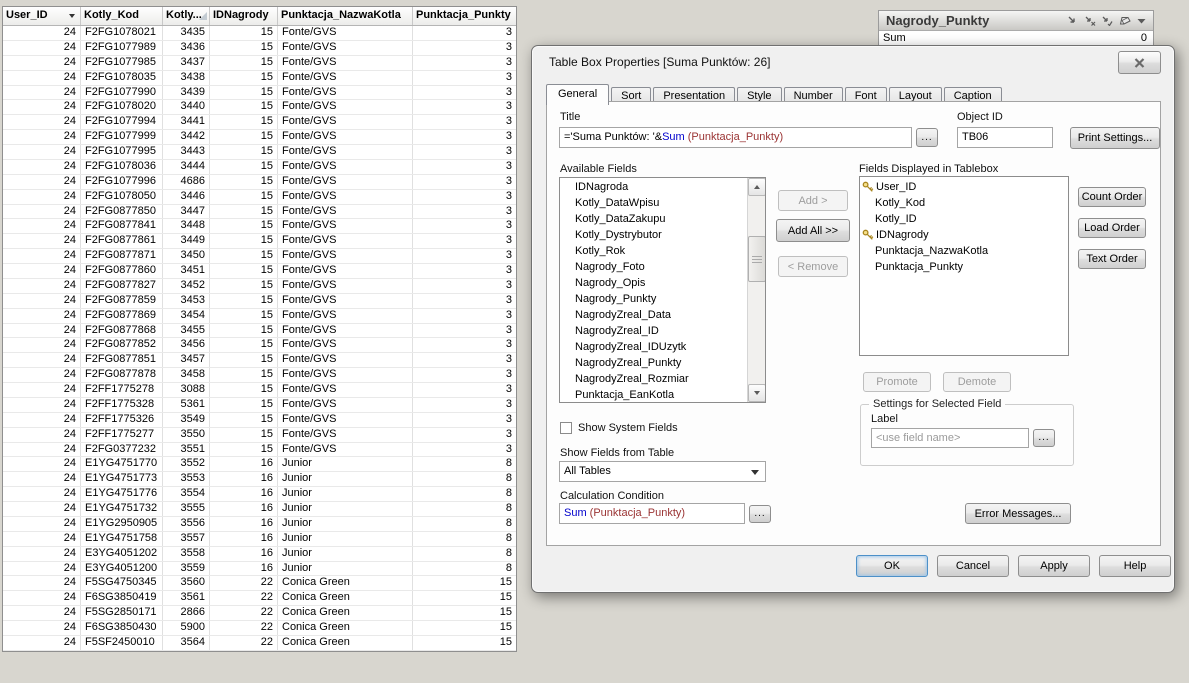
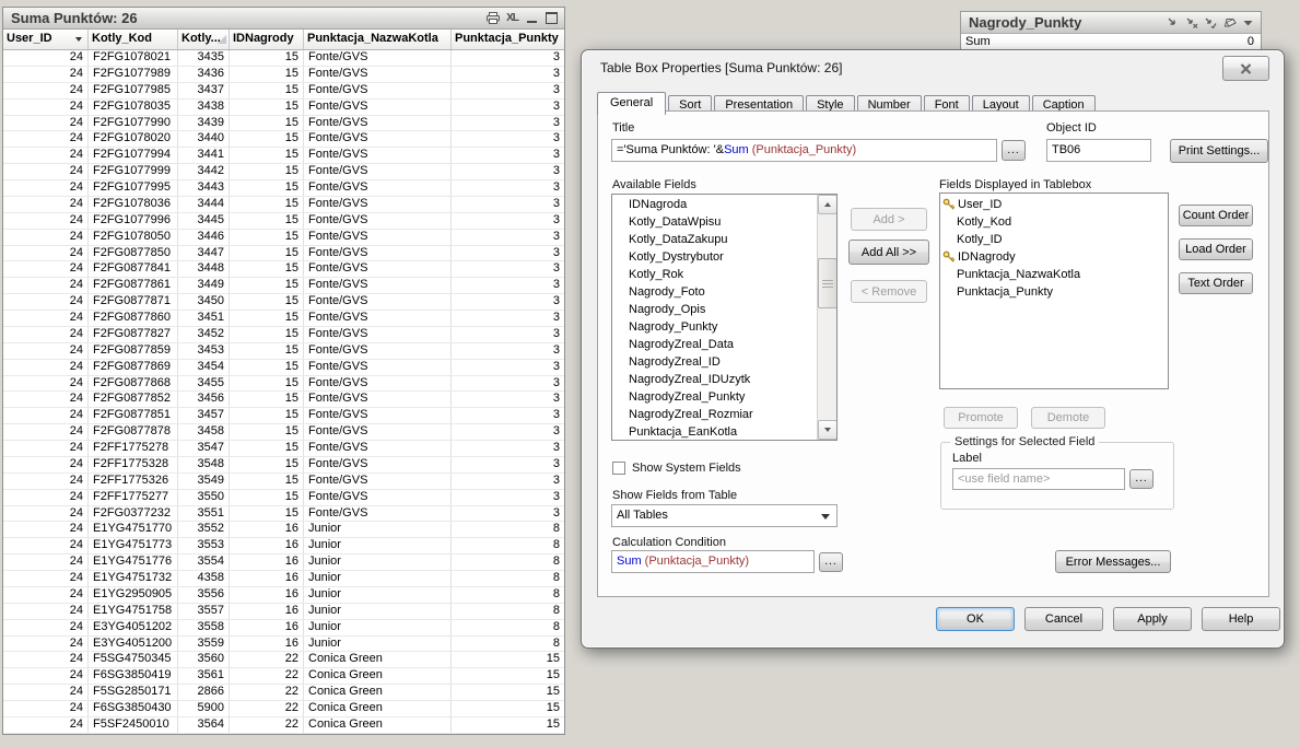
+ Suma Punktów: 26
+ XL
  User_ID
  Kotly_Kod
  Kotly...
  IDNagrody
  Punktacja_NazwaKotla
  Punktacja_Punkty
  24
  F2FG1078021
  3435
  15
  Fonte/GVS
  3
  24
  F2FG1077989
  3436
  15
  Fonte/GVS
  3
  24
  F2FG1077985
  3437
  15
  Fonte/GVS
  3
  24
  F2FG1078035
  3438
  15
  Fonte/GVS
  3
  24
  F2FG1077990
  3439
  15
  Fonte/GVS
  3
  24
  F2FG1078020
  3440
  15
  Fonte/GVS
  3
  24
  F2FG1077994
  3441
  15
  Fonte/GVS
  3
  24
  F2FG1077999
  3442
  15
  Fonte/GVS
  3
  24
  F2FG1077995
  3443
  15
  Fonte/GVS
  3
  24
  F2FG1078036
  3444
  15
  Fonte/GVS
  3
  24
  F2FG1077996
- 4686
+ 3445
  15
  Fonte/GVS
  3
  24
  F2FG1078050
  3446
  15
  Fonte/GVS
  3
  24
  F2FG0877850
  3447
  15
  Fonte/GVS
  3
  24
  F2FG0877841
  3448
  15
  Fonte/GVS
  3
  24
  F2FG0877861
  3449
  15
  Fonte/GVS
  3
  24
  F2FG0877871
  3450
  15
  Fonte/GVS
  3
  24
  F2FG0877860
  3451
  15
  Fonte/GVS
  3
  24
  F2FG0877827
  3452
  15
  Fonte/GVS
  3
  24
  F2FG0877859
  3453
  15
  Fonte/GVS
  3
  24
  F2FG0877869
  3454
  15
  Fonte/GVS
  3
  24
  F2FG0877868
  3455
  15
  Fonte/GVS
  3
  24
  F2FG0877852
  3456
  15
  Fonte/GVS
  3
  24
  F2FG0877851
  3457
  15
  Fonte/GVS
  3
  24
  F2FG0877878
  3458
  15
  Fonte/GVS
  3
  24
  F2FF1775278
- 3088
+ 3547
  15
  Fonte/GVS
  3
  24
  F2FF1775328
- 5361
+ 3548
  15
  Fonte/GVS
  3
  24
  F2FF1775326
  3549
  15
  Fonte/GVS
  3
  24
  F2FF1775277
  3550
  15
  Fonte/GVS
  3
  24
  F2FG0377232
  3551
  15
  Fonte/GVS
  3
  24
  E1YG4751770
  3552
  16
  Junior
  8
  24
  E1YG4751773
  3553
  16
  Junior
  8
  24
  E1YG4751776
  3554
  16
  Junior
  8
  24
  E1YG4751732
- 3555
+ 4358
  16
  Junior
  8
  24
  E1YG2950905
  3556
  16
  Junior
  8
  24
  E1YG4751758
  3557
  16
  Junior
  8
  24
  E3YG4051202
  3558
  16
  Junior
  8
  24
  E3YG4051200
  3559
  16
  Junior
  8
  24
  F5SG4750345
  3560
  22
  Conica Green
  15
  24
  F6SG3850419
  3561
  22
  Conica Green
  15
  24
  F5SG2850171
  2866
  22
  Conica Green
  15
  24
  F6SG3850430
  5900
  22
  Conica Green
  15
  24
  F5SF2450010
  3564
  22
  Conica Green
  15
  Nagrody_Punkty
  Sum
  0
  Table Box Properties [Suma Punktów: 26]
  General Sort Presentation Style Number Font Layout Caption
  Title
  ='Suma Punktów: '&Sum (Punktacja_Punkty)
  ...
  Object ID
  TB06
  Print Settings...
  Available Fields
  IDNagroda
  Kotly_DataWpisu
  Kotly_DataZakupu
  Kotly_Dystrybutor
  Kotly_Rok
  Nagrody_Foto
  Nagrody_Opis
  Nagrody_Punkty
  NagrodyZreal_Data
  NagrodyZreal_ID
  NagrodyZreal_IDUzytk
  NagrodyZreal_Punkty
  NagrodyZreal_Rozmiar
  Punktacja_EanKotla
  Add >
  Add All >>
  < Remove
  Fields Displayed in Tablebox
  User_ID
  Kotly_Kod
  Kotly_ID
  IDNagrody
  Punktacja_NazwaKotla
  Punktacja_Punkty
  Count Order
  Load Order
  Text Order
  Promote
  Demote
  Settings for Selected Field
  Label
  <use field name>
  ...
  Show System Fields
  Show Fields from Table
  All Tables
  Calculation Condition
  Sum (Punktacja_Punkty)
  ...
  Error Messages...
  OK
  Cancel
  Apply
  Help
